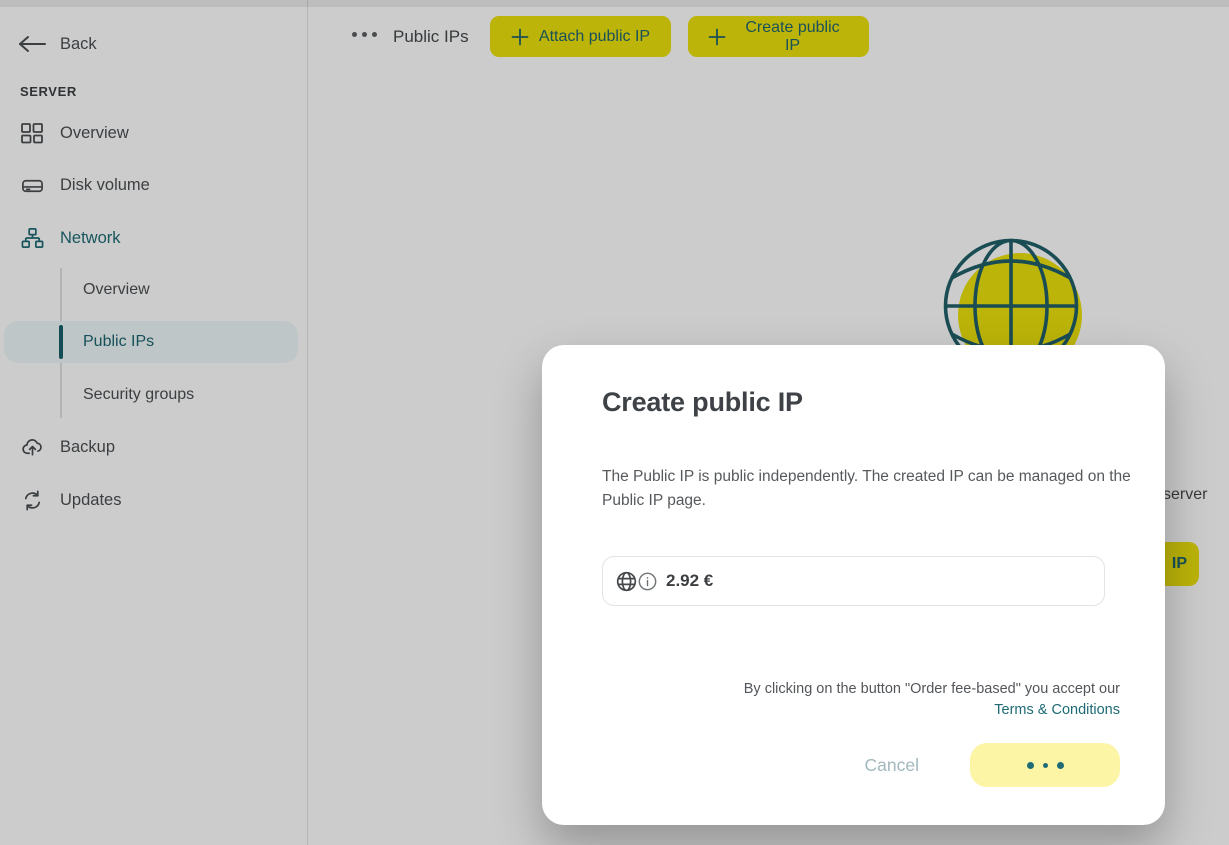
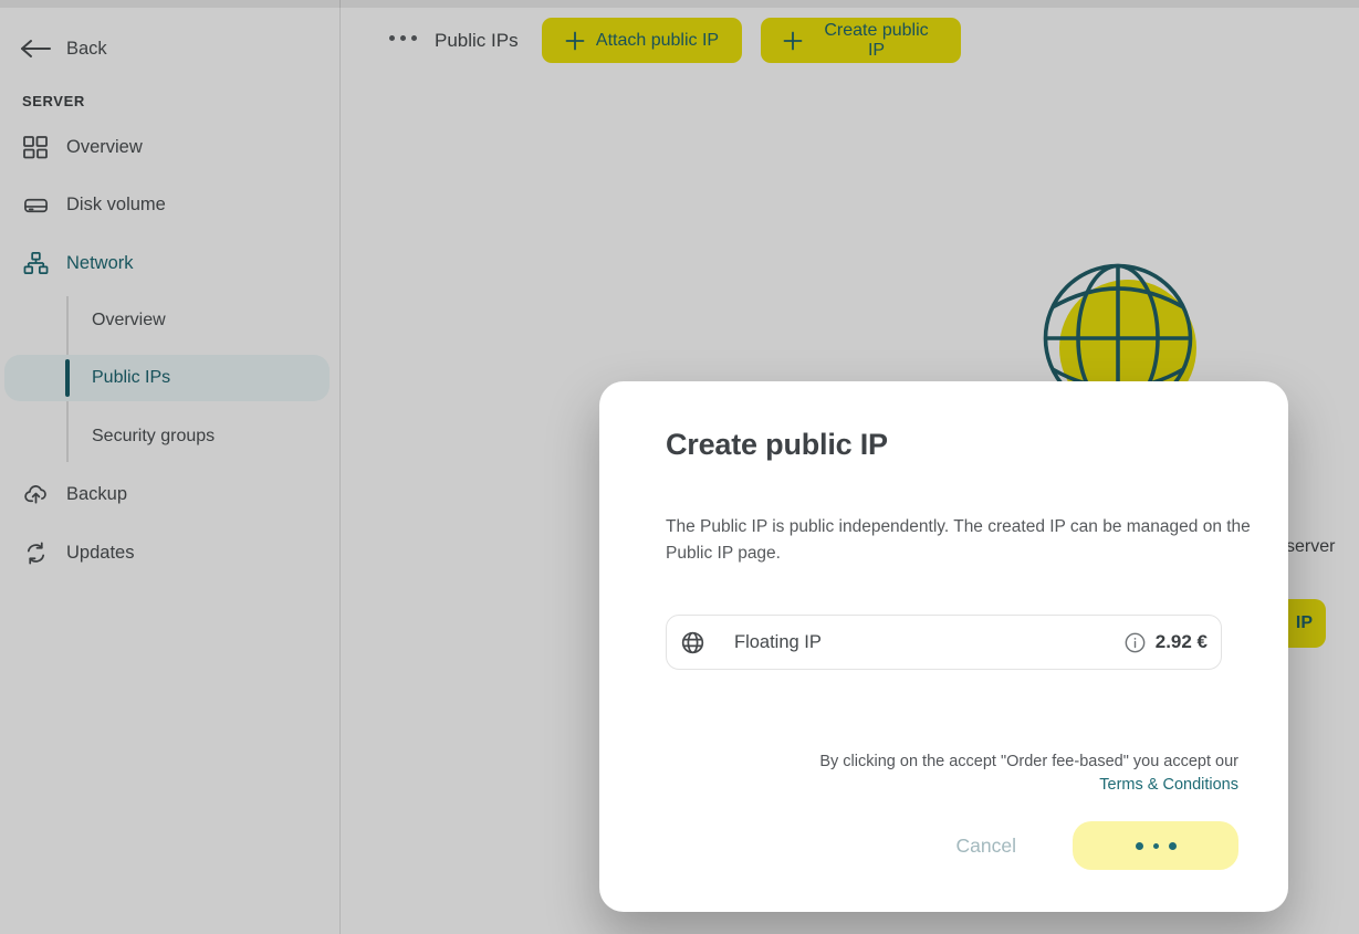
  Back
  SERVER
  Overview
  Disk volume
  Network
  Overview
  Public IPs
  Security groups
  Backup
  Updates
  Public IPs
  Attach public IP
  Create public IP
  server
  IP
  Create public IP
  The Public IP is public independently. The created IP can be managed on the Public IP page.
+ Floating IP
  2.92 €
- By clicking on the button "Order fee-based" you accept our
+ By clicking on the accept "Order fee-based" you accept our
  Terms & Conditions
  Cancel
